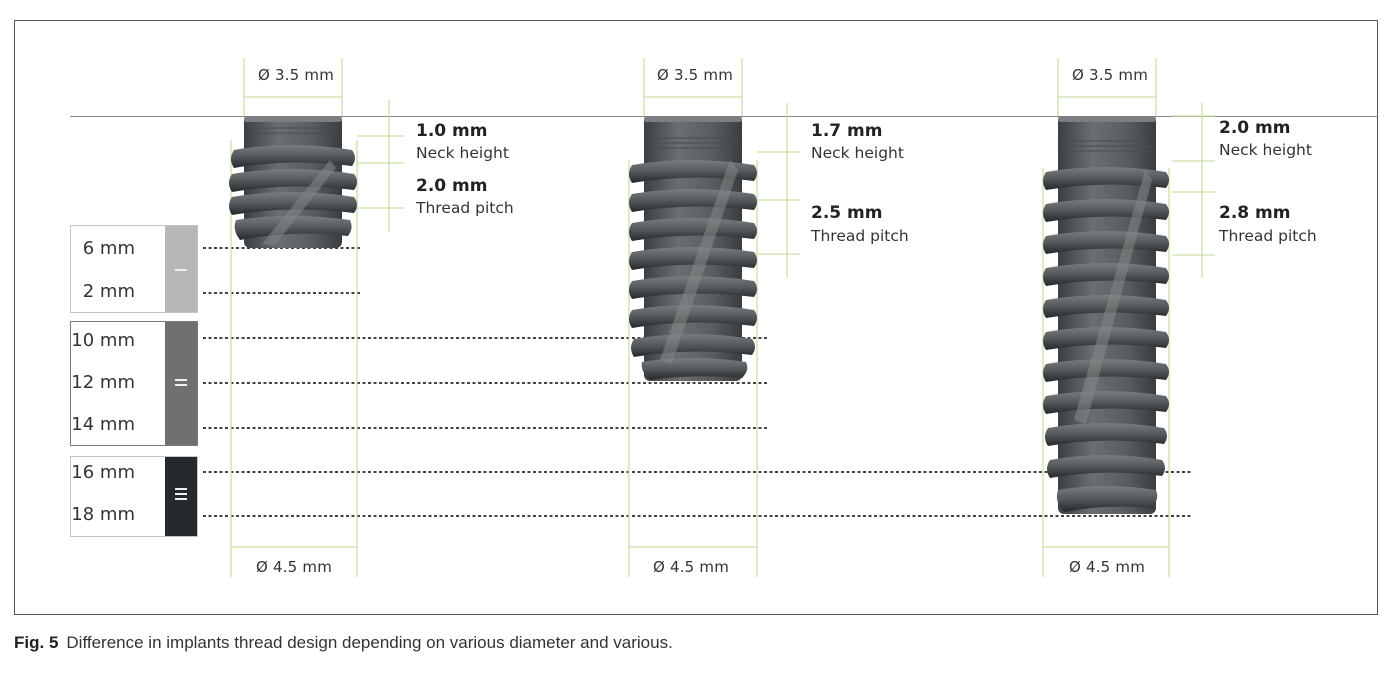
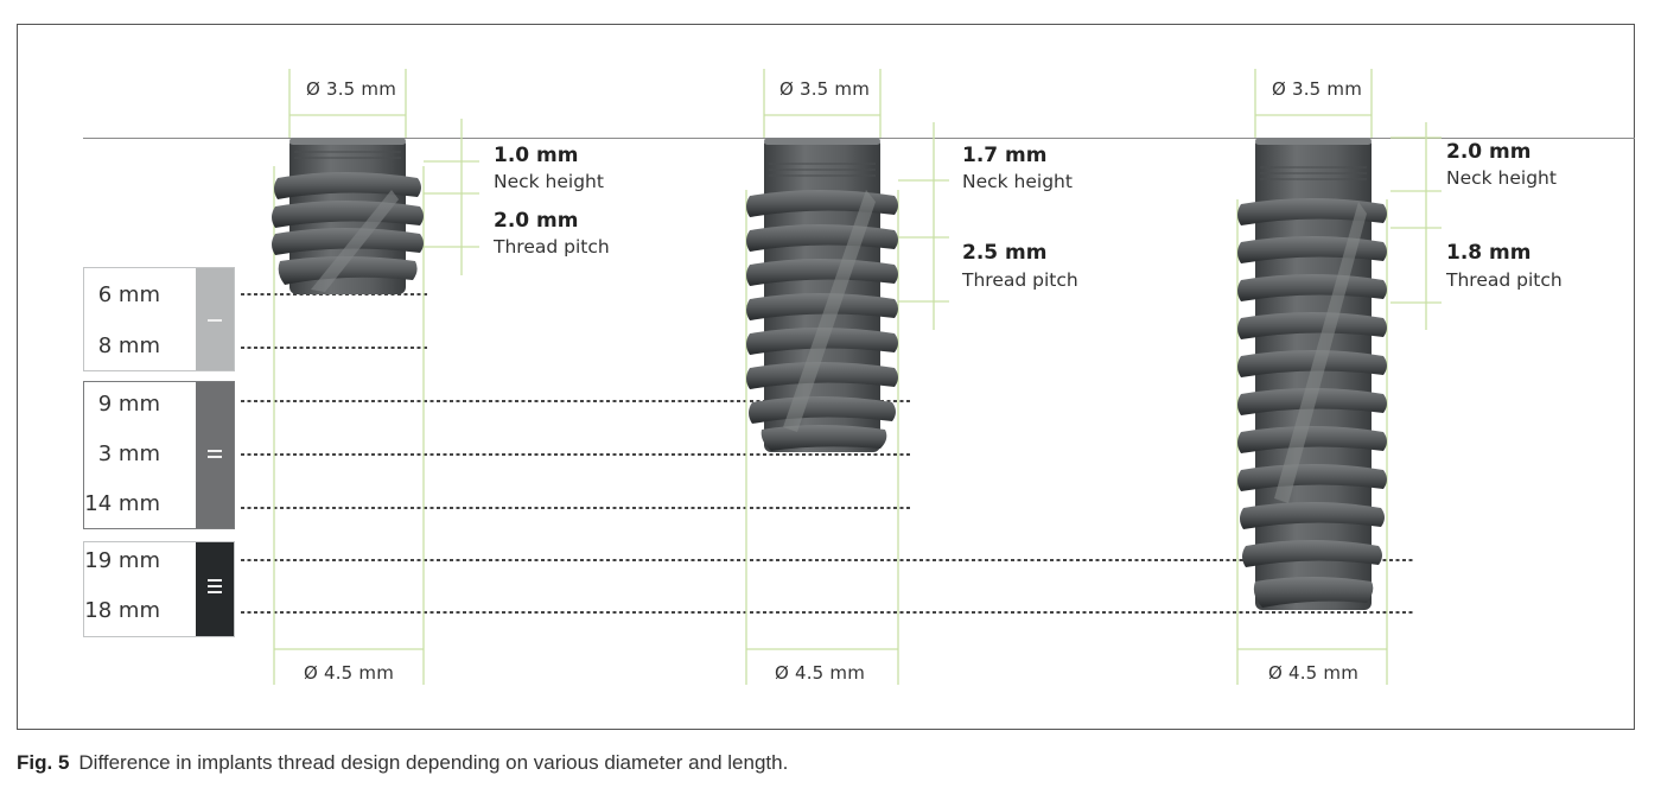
  6 mm
- 2 mm
+ 8 mm
- 10 mm
+ 9 mm
- 12 mm
+ 3 mm
  14 mm
- 16 mm
+ 19 mm
  18 mm
  Ø 3.5 mm
  Ø 4.5 mm
  1.0 mm
  Neck height
  2.0 mm
  Thread pitch
  Ø 3.5 mm
  Ø 4.5 mm
  1.7 mm
  Neck height
  2.5 mm
  Thread pitch
  Ø 3.5 mm
  Ø 4.5 mm
  2.0 mm
  Neck height
- 2.8 mm
+ 1.8 mm
  Thread pitch
- Fig. 5 Difference in implants thread design depending on various diameter and various.
+ Fig. 5 Difference in implants thread design depending on various diameter and length.
